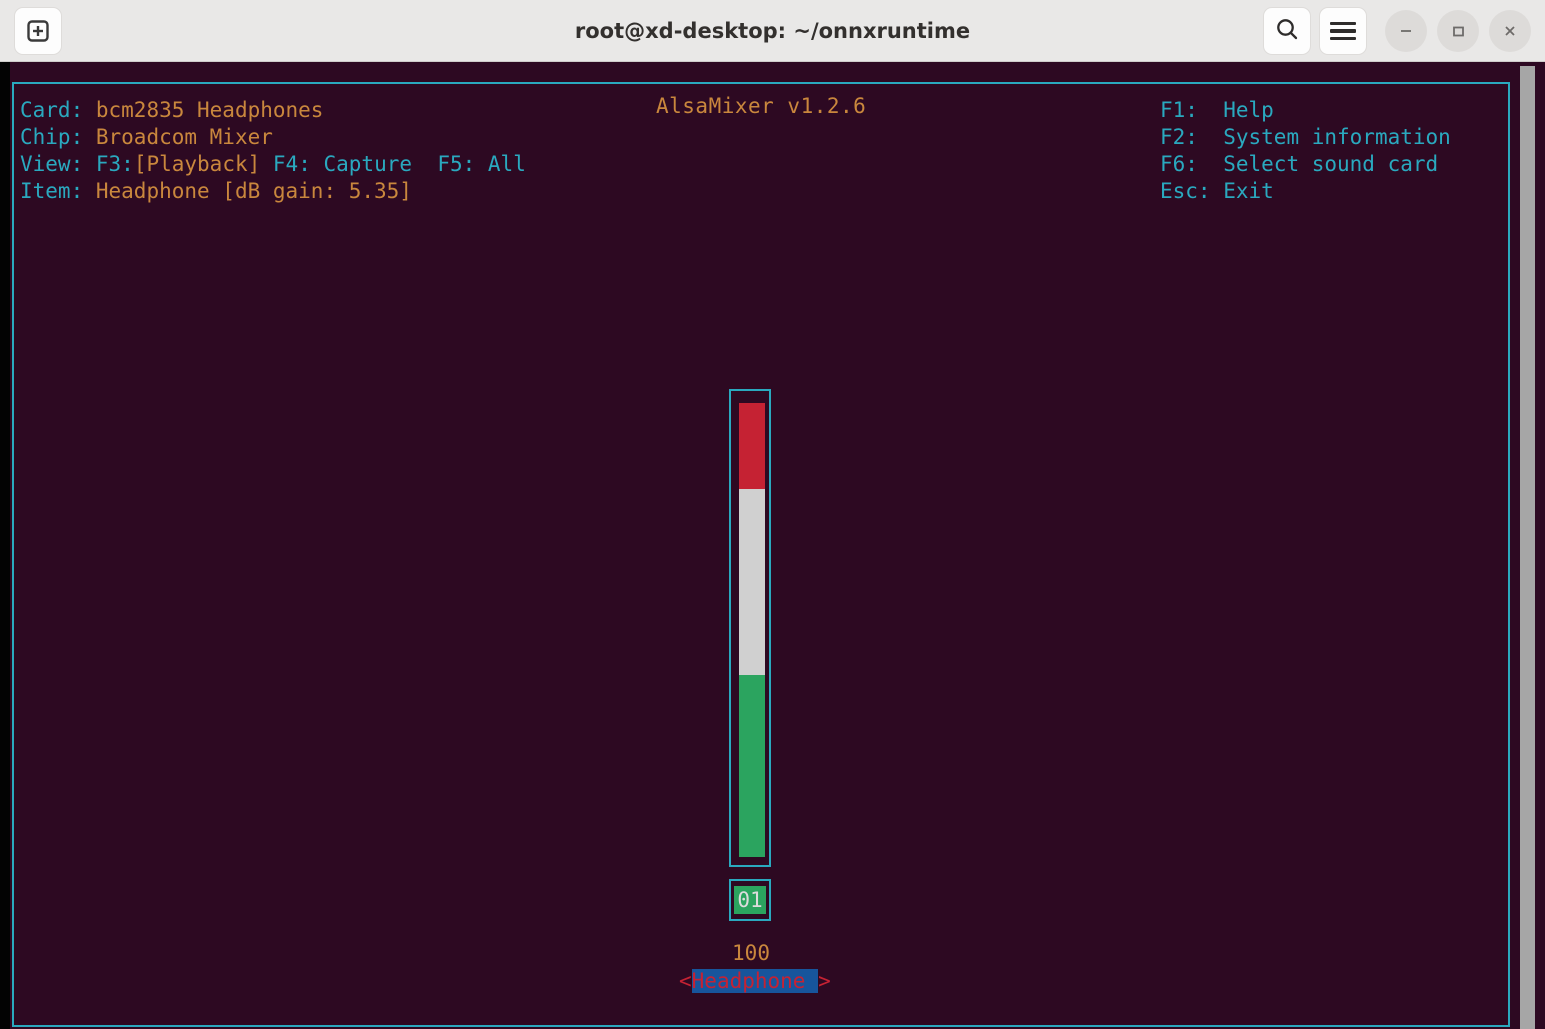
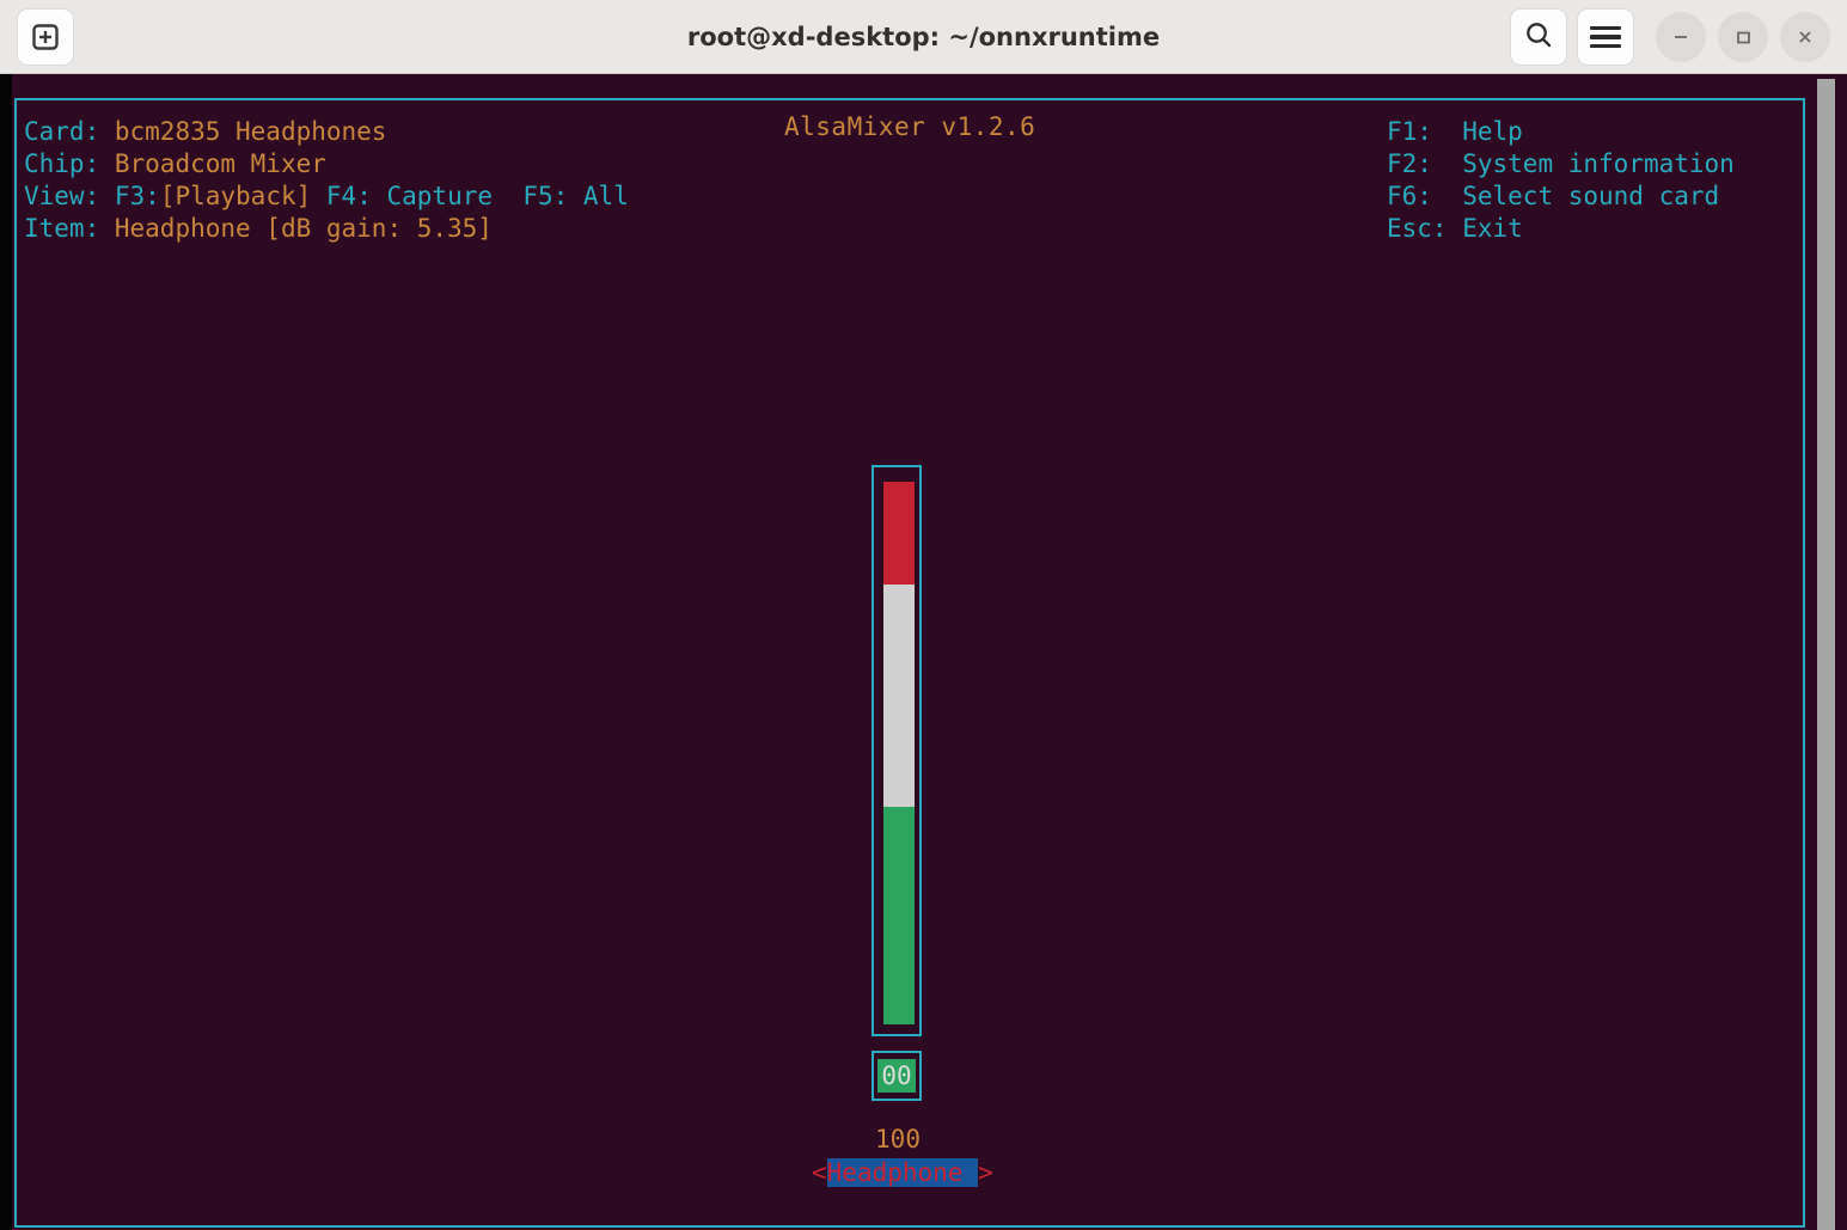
  root@xd-desktop: ~/onnxruntime
  AlsaMixer v1.2.6
  Card: bcm2835 Headphones
  Chip: Broadcom Mixer
  View: F3:[Playback] F4: Capture F5: All
  Item: Headphone [dB gain: 5.35]
  F1: Help
  F2: System information
  F6: Select sound card
  Esc: Exit
- 01
+ 00
  100
  <
  Headphone
  >
